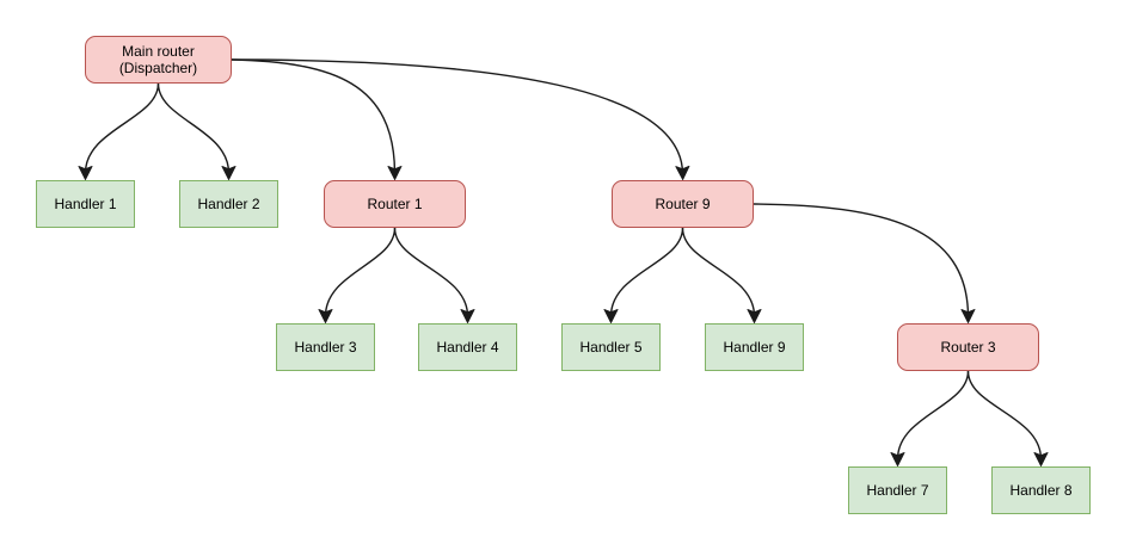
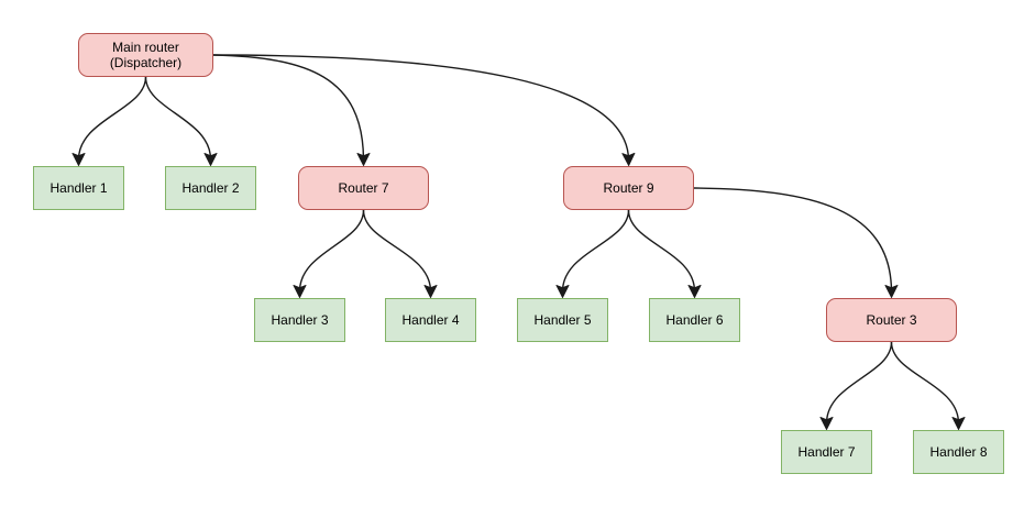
  Main router
  (Dispatcher)
  Handler 1
  Handler 2
- Router 1
+ Router 7
  Router 9
  Handler 3
  Handler 4
  Handler 5
- Handler 9
+ Handler 6
  Router 3
  Handler 7
  Handler 8
